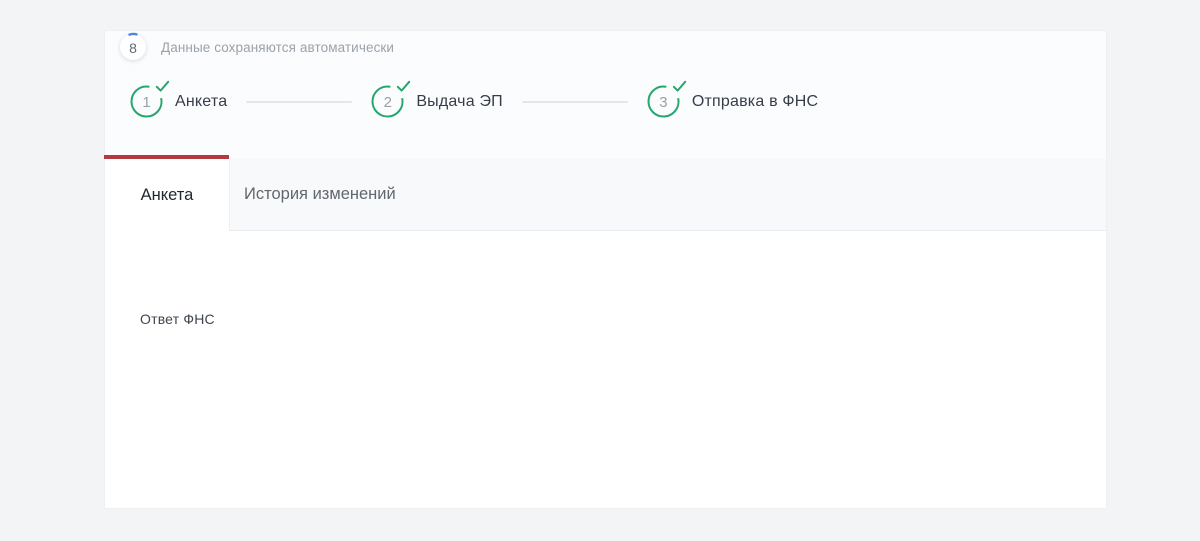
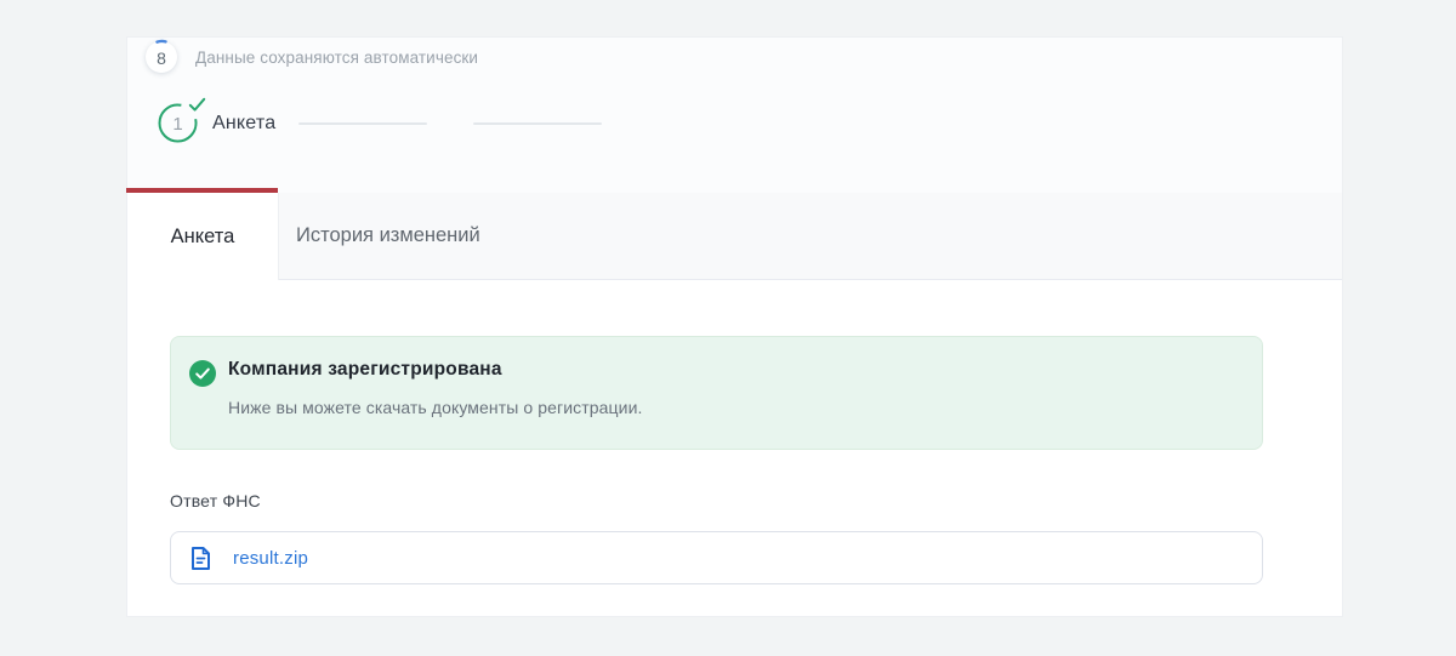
  8
  Данные сохраняются автоматически
  1
  Анкета
- 2
- Выдача ЭП
- 3
- Отправка в ФНС
  Анкета
  История изменений
+ Компания зарегистрирована
+ Ниже вы можете скачать документы о регистрации.
  Ответ ФНС
+ result.zip
